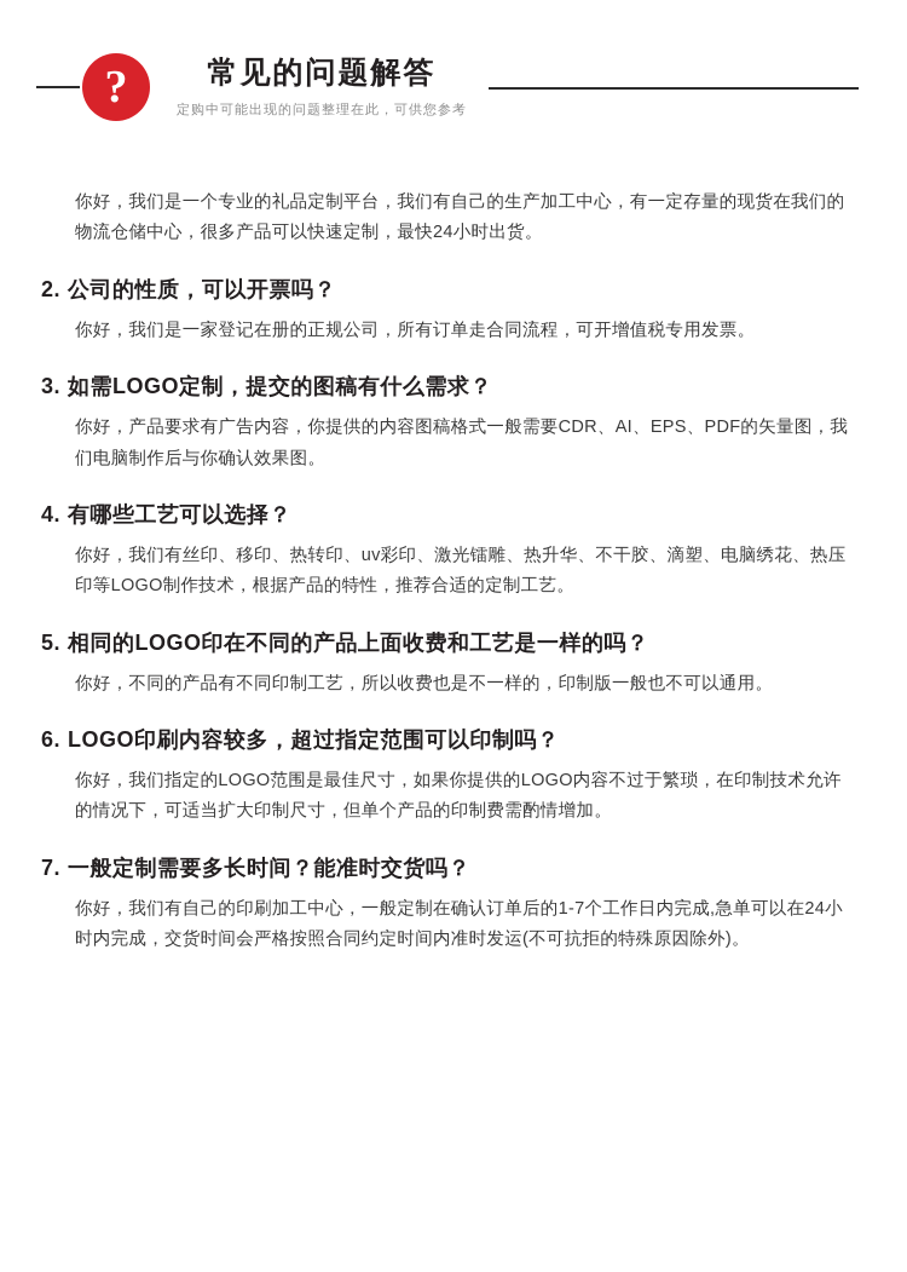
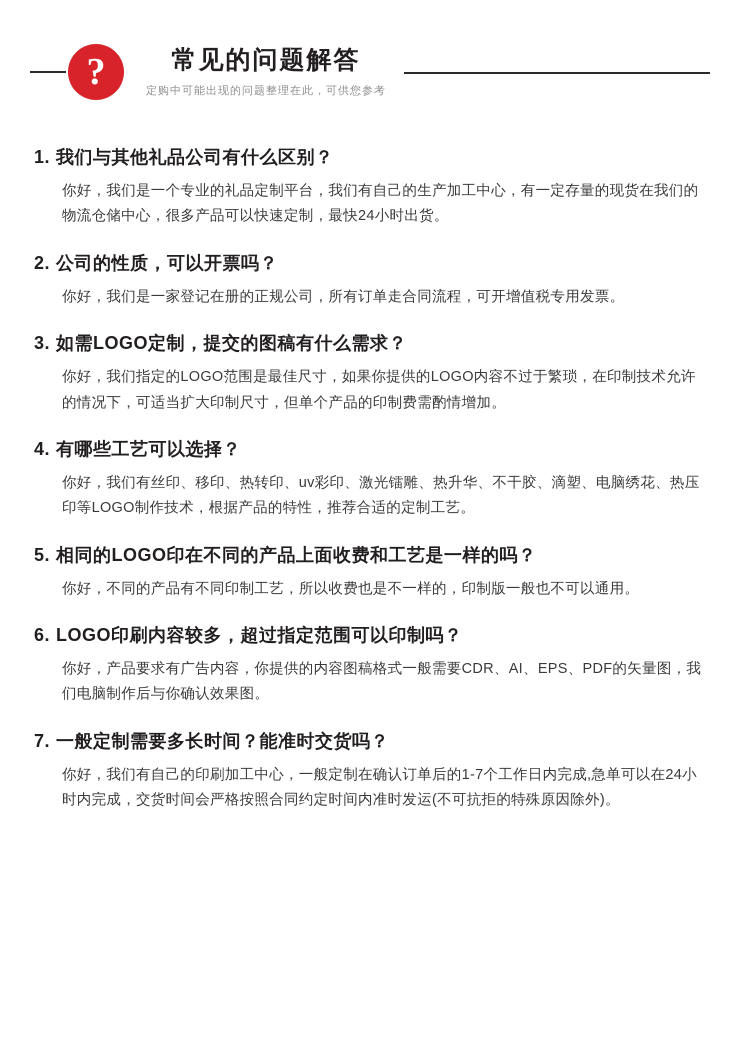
  ?
  常见的问题解答
  定购中可能出现的问题整理在此，可供您参考
+ 1.
+ 我们与其他礼品公司有什么区别？
  你好，我们是一个专业的礼品定制平台，我们有自己的生产加工中心，有一定存量的现货在我们的物流仓储中心，很多产品可以快速定制，最快24小时出货。
  2.
  公司的性质，可以开票吗？
  你好，我们是一家登记在册的正规公司，所有订单走合同流程，可开增值税专用发票。
  3.
  如需LOGO定制，提交的图稿有什么需求？
- 你好，产品要求有广告内容，你提供的内容图稿格式一般需要CDR、AI、EPS、PDF的矢量图，我们电脑制作后与你确认效果图。
+ 你好，我们指定的LOGO范围是最佳尺寸，如果你提供的LOGO内容不过于繁琐，在印制技术允许的情况下，可适当扩大印制尺寸，但单个产品的印制费需酌情增加。
  4.
  有哪些工艺可以选择？
  你好，我们有丝印、移印、热转印、uv彩印、激光镭雕、热升华、不干胶、滴塑、电脑绣花、热压印等LOGO制作技术，根据产品的特性，推荐合适的定制工艺。
  5.
  相同的LOGO印在不同的产品上面收费和工艺是一样的吗？
  你好，不同的产品有不同印制工艺，所以收费也是不一样的，印制版一般也不可以通用。
  6.
  LOGO印刷内容较多，超过指定范围可以印制吗？
- 你好，我们指定的LOGO范围是最佳尺寸，如果你提供的LOGO内容不过于繁琐，在印制技术允许的情况下，可适当扩大印制尺寸，但单个产品的印制费需酌情增加。
+ 你好，产品要求有广告内容，你提供的内容图稿格式一般需要CDR、AI、EPS、PDF的矢量图，我们电脑制作后与你确认效果图。
  7.
  一般定制需要多长时间？能准时交货吗？
  你好，我们有自己的印刷加工中心，一般定制在确认订单后的1-7个工作日内完成,急单可以在24小时内完成，交货时间会严格按照合同约定时间内准时发运(不可抗拒的特殊原因除外)。
